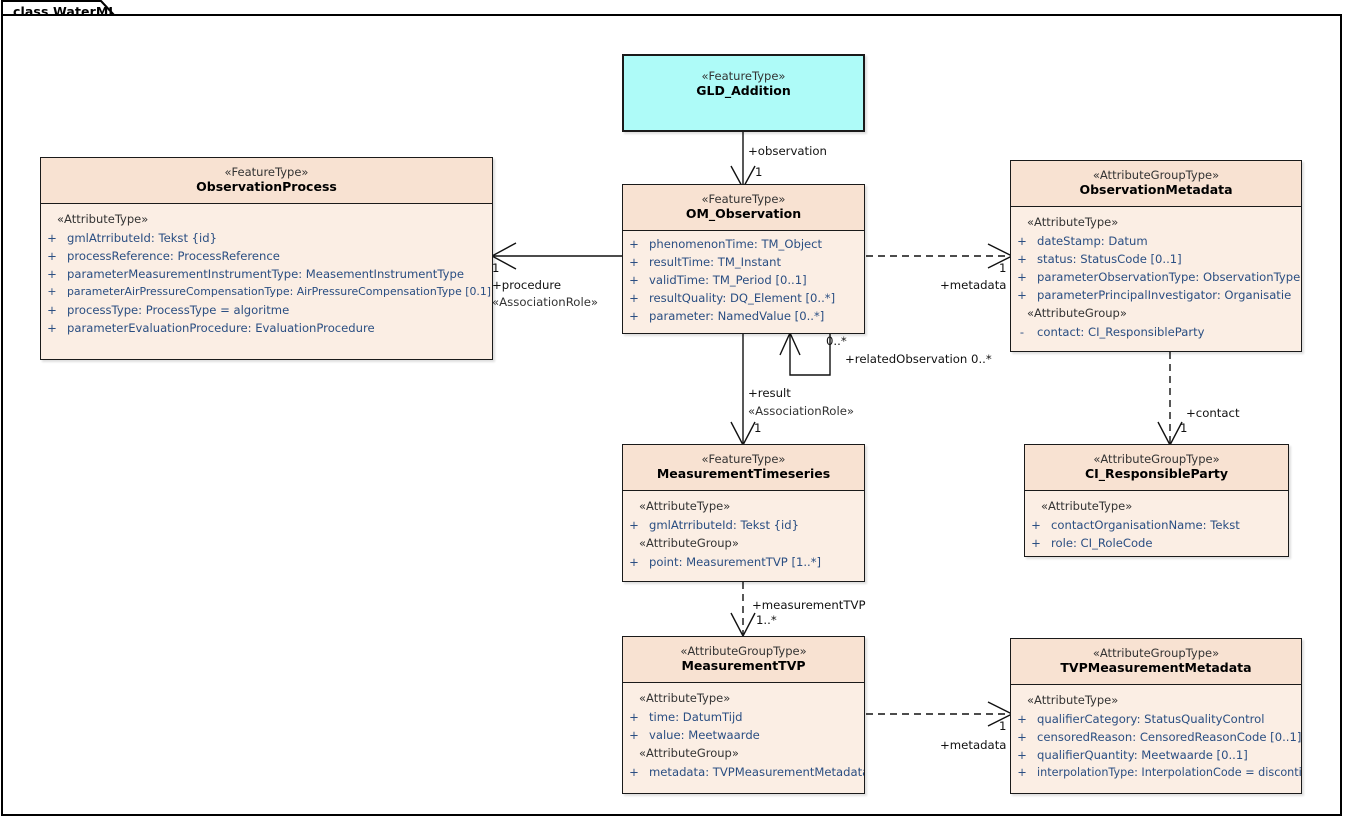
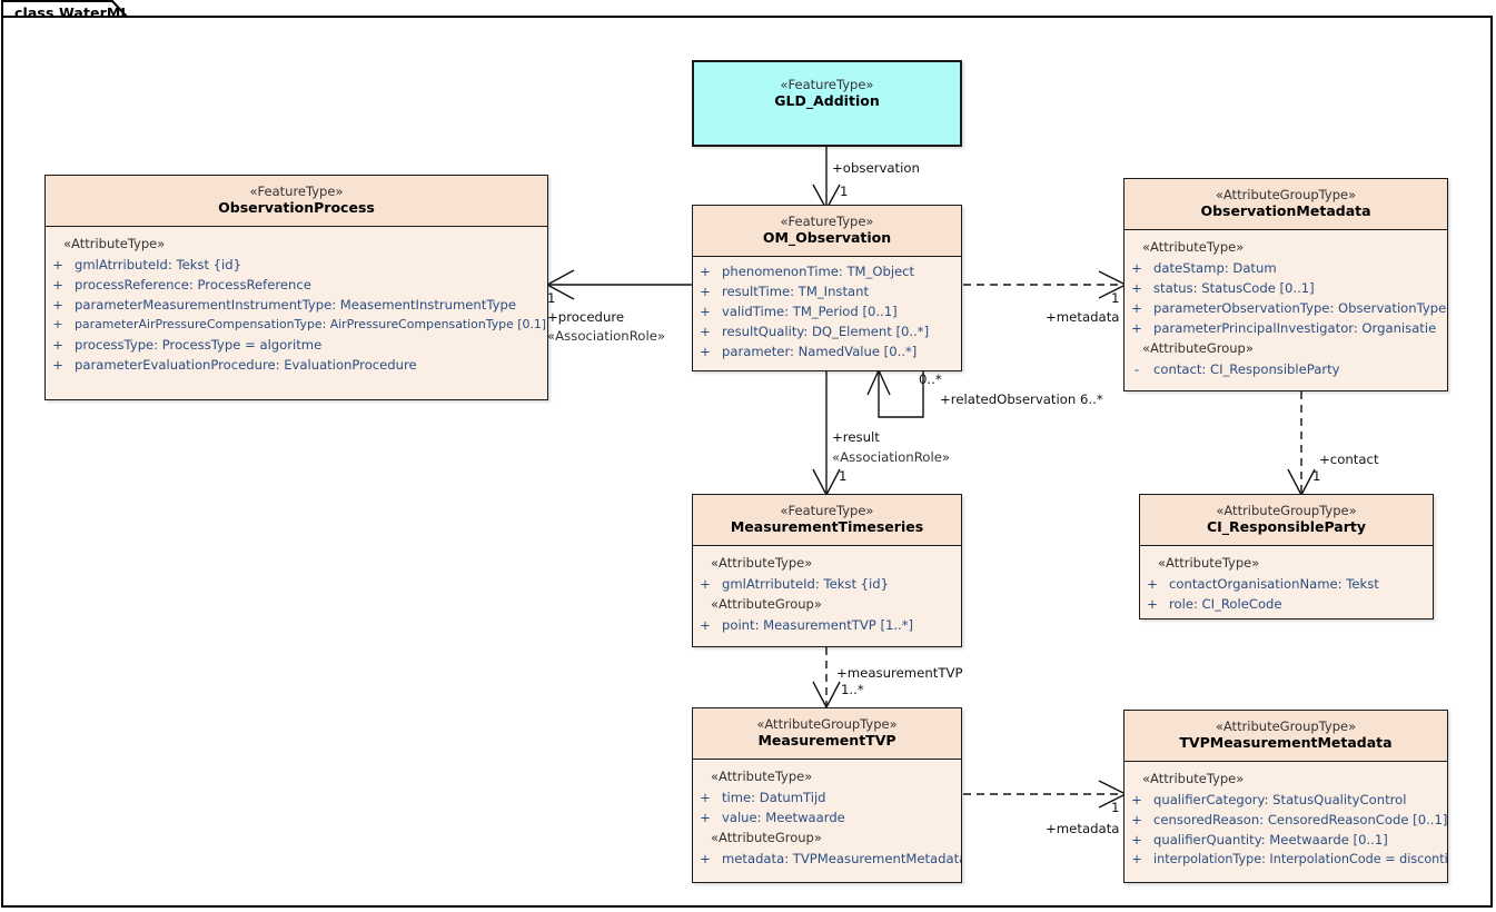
  class WaterML
  «FeatureType»
  GLD_Addition
  «FeatureType»
  ObservationProcess
  «AttributeType»
  +
  gmlAtrributeId: Tekst {id}
  +
  processReference: ProcessReference
  +
  parameterMeasurementInstrumentType: MeasementInstrumentType
  +
  parameterAirPressureCompensationType: AirPressureCompensationType [0.1]
  +
  processType: ProcessType = algoritme
  +
  parameterEvaluationProcedure: EvaluationProcedure
  «FeatureType»
  OM_Observation
  +
  phenomenonTime: TM_Object
  +
  resultTime: TM_Instant
  +
  validTime: TM_Period [0..1]
  +
  resultQuality: DQ_Element [0..*]
  +
  parameter: NamedValue [0..*]
  «AttributeGroupType»
  ObservationMetadata
  «AttributeType»
  +
  dateStamp: Datum
  +
  status: StatusCode [0..1]
  +
  parameterObservationType: ObservationType
  +
  parameterPrincipalInvestigator: Organisatie
  «AttributeGroup»
  -
  contact: CI_ResponsibleParty
  «AttributeGroupType»
  CI_ResponsibleParty
  «AttributeType»
  +
  contactOrganisationName: Tekst
  +
  role: CI_RoleCode
  «FeatureType»
  MeasurementTimeseries
  «AttributeType»
  +
  gmlAtrributeId: Tekst {id}
  «AttributeGroup»
  +
  point: MeasurementTVP [1..*]
  «AttributeGroupType»
  MeasurementTVP
  «AttributeType»
  +
  time: DatumTijd
  +
  value: Meetwaarde
  «AttributeGroup»
  +
  metadata: TVPMeasurementMetadat
  «AttributeGroupType»
  TVPMeasurementMetadata
  «AttributeType»
  +
  qualifierCategory: StatusQualityControl
  +
  censoredReason: CensoredReasonCode [0..1]
  +
  qualifierQuantity: Meetwaarde [0..1]
  +
  interpolationType: InterpolationCode = disconti
  +observation
  1
  1
  +procedure
  «AssociationRole»
  1
  +metadata
  0..*
- +relatedObservation 0..*
+ +relatedObservation 6..*
  +result
  «AssociationRole»
  1
  +contact
  1
  +measurementTVP
  1..*
  1
  +metadata
